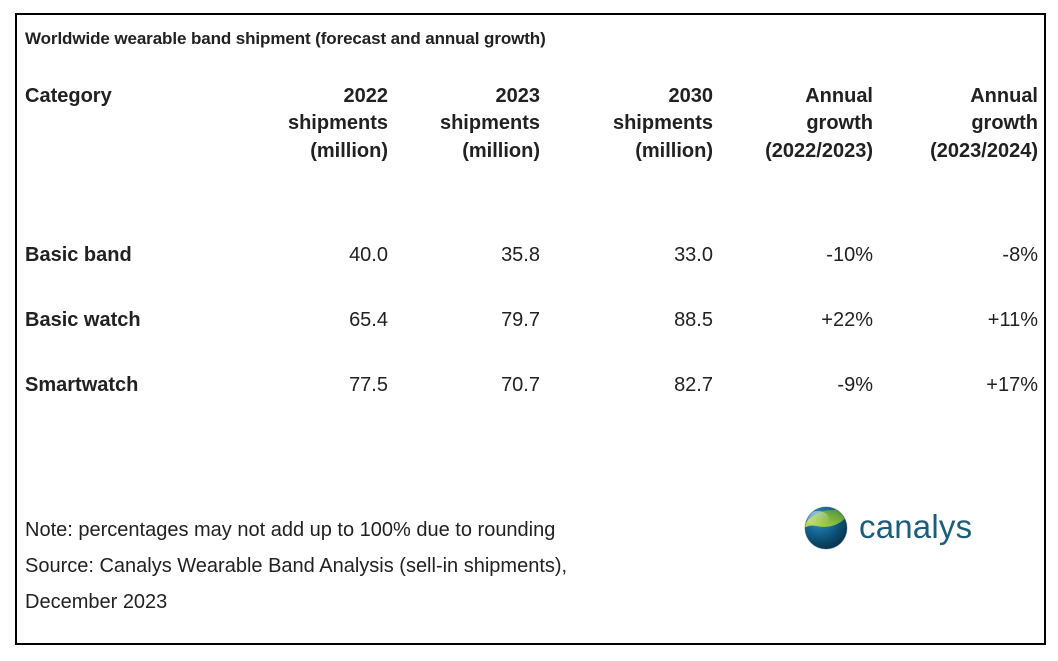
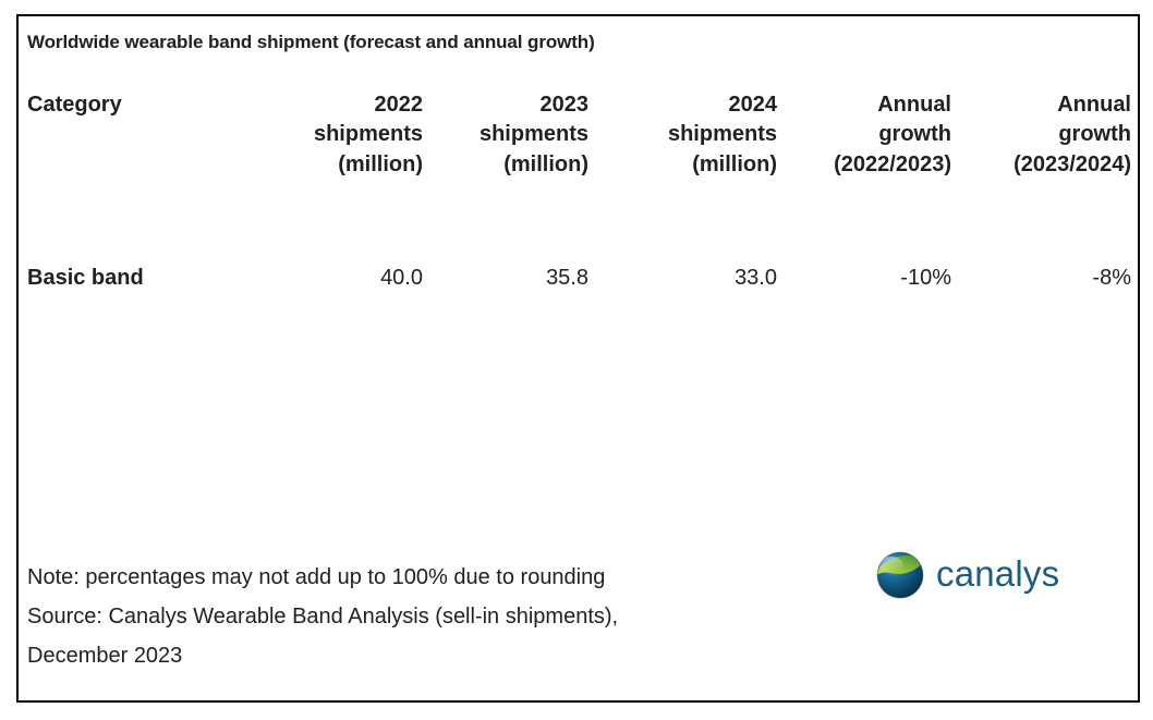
  Worldwide wearable band shipment (forecast and annual growth)
- Category	2022 shipments (million)	2023 shipments (million)	2030 shipments (million)	Annual growth (2022/2023)	Annual growth (2023/2024)
+ Category	2022 shipments (million)	2023 shipments (million)	2024 shipments (million)	Annual growth (2022/2023)	Annual growth (2023/2024)
  Basic band	40.0	35.8	33.0	-10%	-8%
- Basic watch	65.4	79.7	88.5	+22%	+11%
- Smartwatch	77.5	70.7	82.7	-9%	+17%
  Note: percentages may not add up to 100% due to rounding
  Source: Canalys Wearable Band Analysis (sell-in shipments),
  December 2023
  canalys
